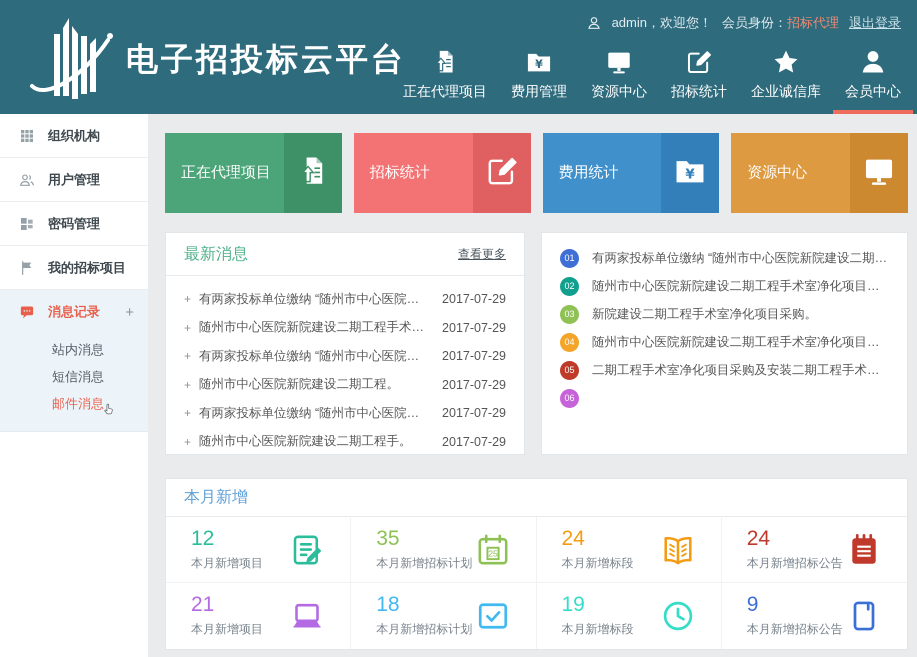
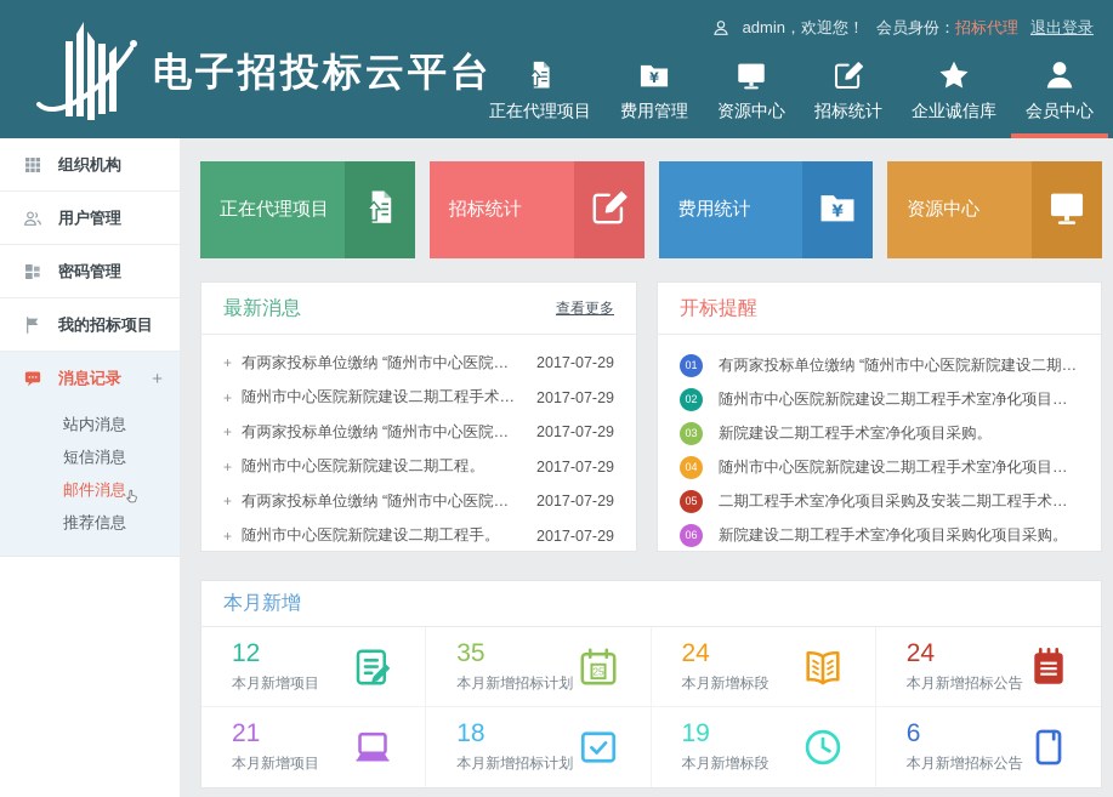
  电子招投标云平台
  admin，欢迎您！
  会员身份：招标代理
  退出登录
  正在代理项目
  ¥
  费用管理
  资源中心
  招标统计
  企业诚信库
  会员中心
  组织机构
  用户管理
  密码管理
  我的招标项目
  消息记录
  +
  站内消息
  短信消息
  邮件消息
+ 推荐信息
  正在代理项目
  招标统计
  费用统计
  ¥
  资源中心
  最新消息
  查看更多
  +
  有两家投标单位缴纳 “随州市中心医院新院建
  2017-07-29
  +
  随州市中心医院新院建设二期工程手术室。
  2017-07-29
  +
  有两家投标单位缴纳 “随州市中心医院新院建
  2017-07-29
  +
  随州市中心医院新院建设二期工程。
  2017-07-29
  +
  有两家投标单位缴纳 “随州市中心医院新院建
  2017-07-29
  +
  随州市中心医院新院建设二期工程手。
  2017-07-29
+ 开标提醒
  01
  有两家投标单位缴纳 “随州市中心医院新院建设二期工
  02
  随州市中心医院新院建设二期工程手术室净化项目采购
  03
  新院建设二期工程手术室净化项目采购。
  04
  随州市中心医院新院建设二期工程手术室净化项目采购
  05
  二期工程手术室净化项目采购及安装二期工程手术室净
  06
+ 新院建设二期工程手术室净化项目采购化项目采购。
  本月新增
  12
  本月新增项目
  35
  本月新增招标计划
  25
  24
  本月新增标段
  24
  本月新增招标公告
  21
  本月新增项目
  18
  本月新增招标计划
  19
  本月新增标段
- 9
+ 6
  本月新增招标公告
